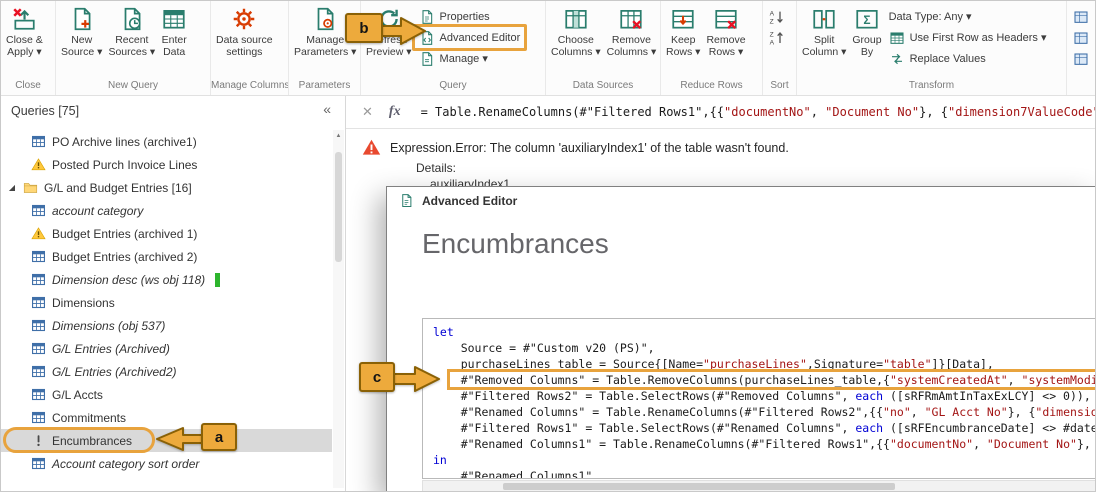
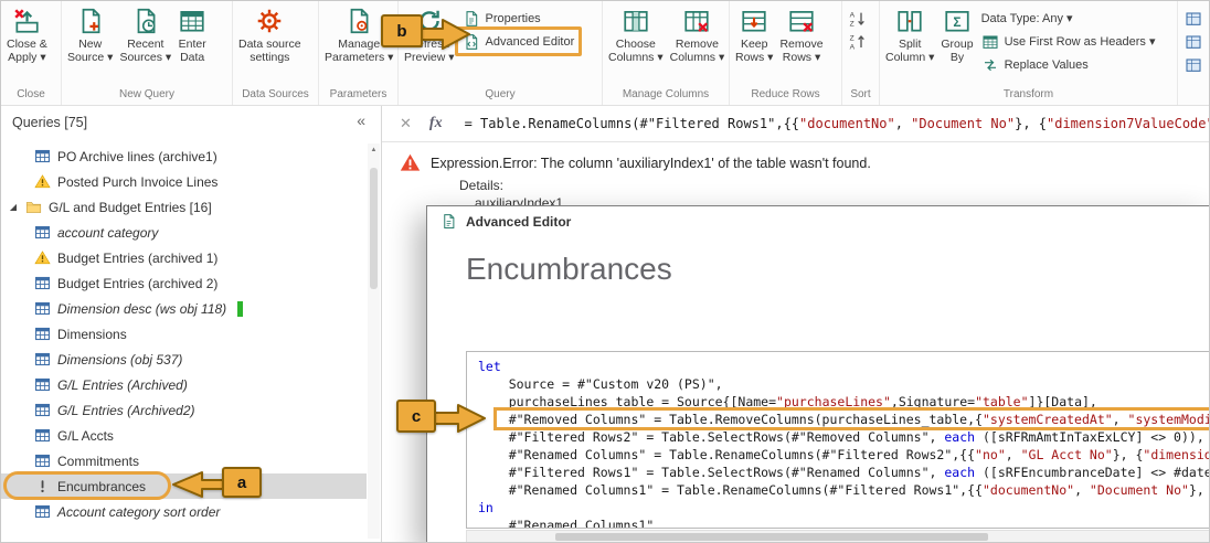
  Close &
  Apply ▾
  Close
  New
  Source ▾
  Recent
  Sources ▾
  Enter
  Data
  New Query
  Data source
  settings
- Manage Columns
+ Data Sources
  Manage
  Parameters ▾
  Parameters
  Preview ▾
  Properties
  Advanced Editor
- Manage ▾
  Query
  Choose
  Columns ▾
  Remove
  Columns ▾
- Data Sources
+ Manage Columns
  Keep
  Rows ▾
  Remove
  Rows ▾
  Reduce Rows
  Sort
  Split
  Column ▾
  Σ
  Group
  By
  Data Type: Any ▾
  Use First Row as Headers ▾
  Replace Values
  Transform
  Queries [75]
  «
  PO Archive lines (archive1)
  Posted Purch Invoice Lines
  ◢
  G/L and Budget Entries [16]
  account category
  Budget Entries (archived 1)
  Budget Entries (archived 2)
  Dimension desc (ws obj 118)
  Dimensions
  Dimensions (obj 537)
  G/L Entries (Archived)
  G/L Entries (Archived2)
  G/L Accts
  Commitments
  Encumbrances
  Account category sort order
  ✕
  fx
  = Table.RenameColumns(#"Filtered Rows1",{{"documentNo", "Document No"}, {"dimension7ValueCode
  Expression.Error: The column 'auxiliaryIndex1' of the table wasn't found.
  Details:
  auxiliaryIndex1
  Advanced Editor
  Encumbrances
  let
  Source = #"Custom v20 (PS)",
  purchaseLines_table = Source{[Name="purchaseLines",Signature="table"]}[Data],
  #"Removed Columns" = Table.RemoveColumns(purchaseLines_table,{"systemCreatedAt", "systemModi
  #"Filtered Rows2" = Table.SelectRows(#"Removed Columns", each ([sRFRmAmtInTaxExLCY] <> 0)),
  #"Renamed Columns" = Table.RenameColumns(#"Filtered Rows2",{{"no", "GL Acct No"}, {"dimensio
  #"Filtered Rows1" = Table.SelectRows(#"Renamed Columns", each ([sRFEncumbranceDate] <> #date
  #"Renamed Columns1" = Table.RenameColumns(#"Filtered Rows1",{{"documentNo", "Document No"},
  in
  #"Renamed Columns1"
  a
  b
  c
